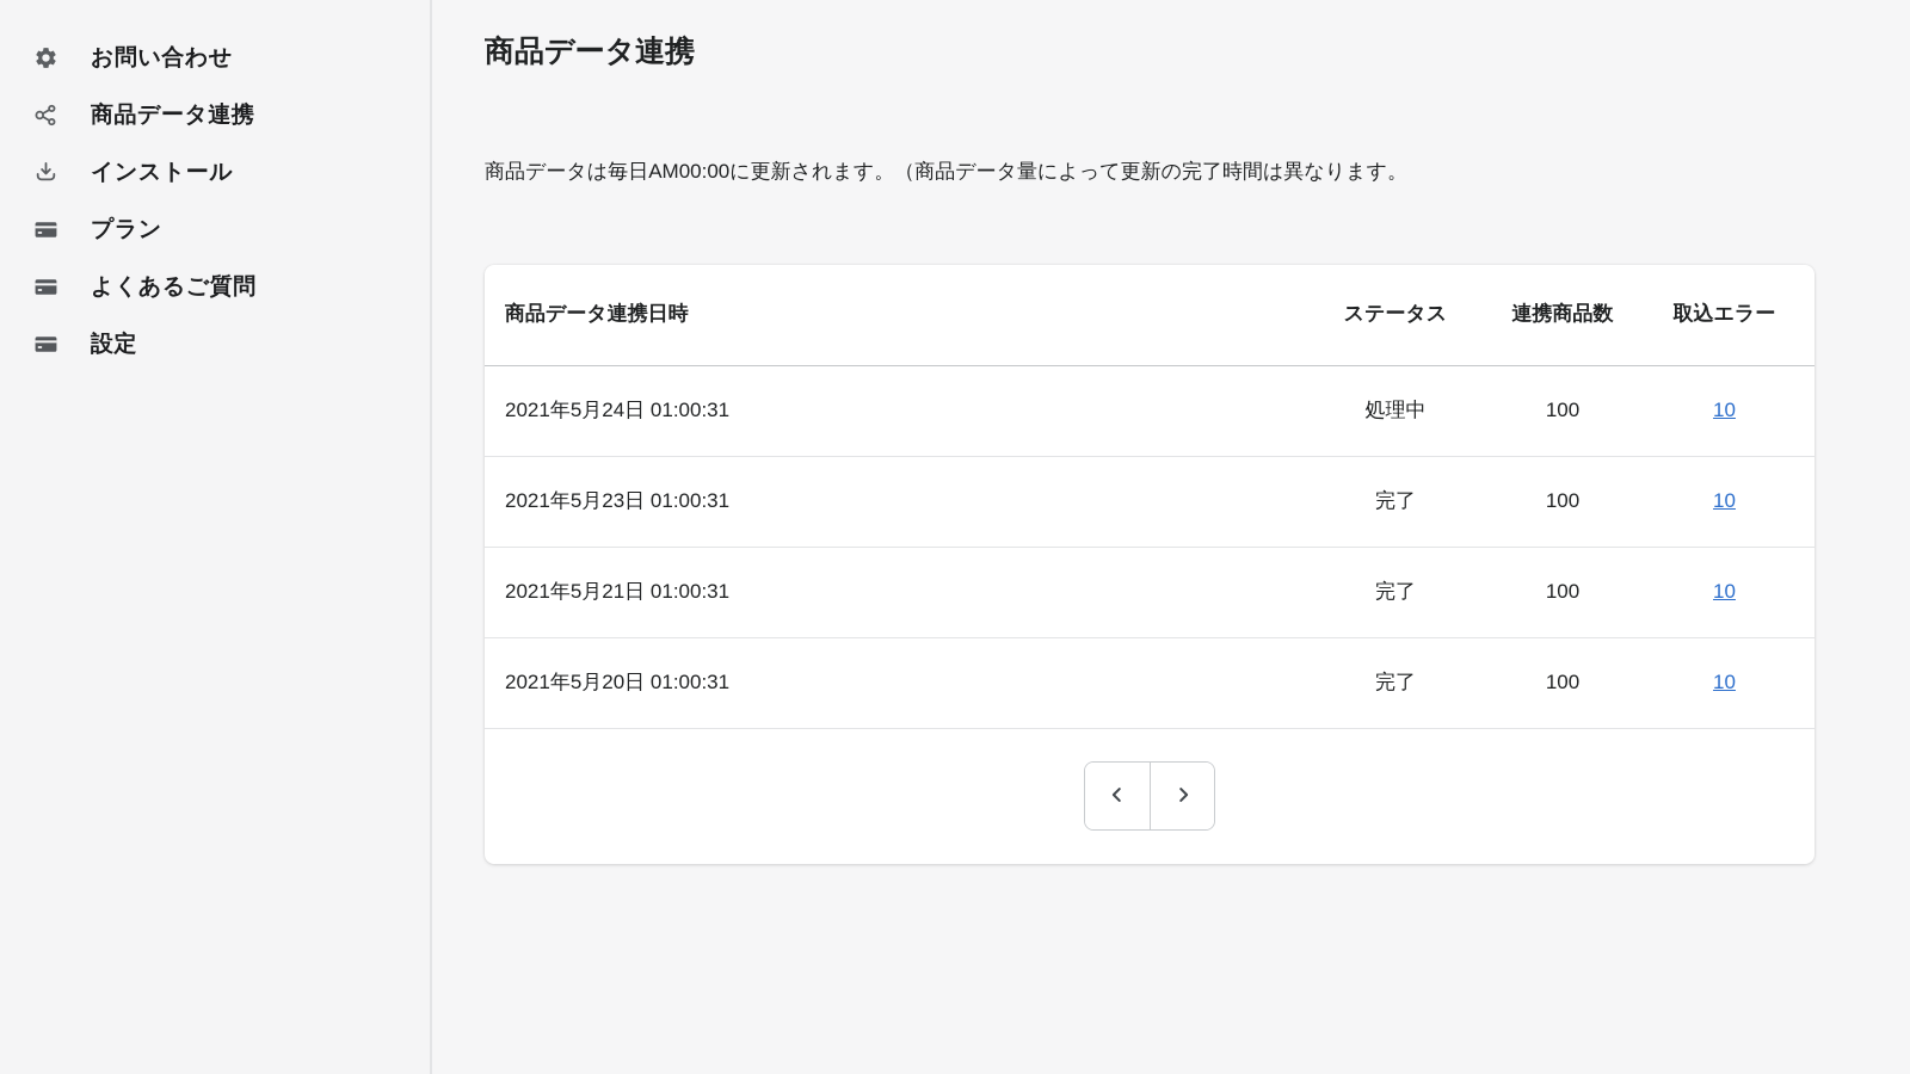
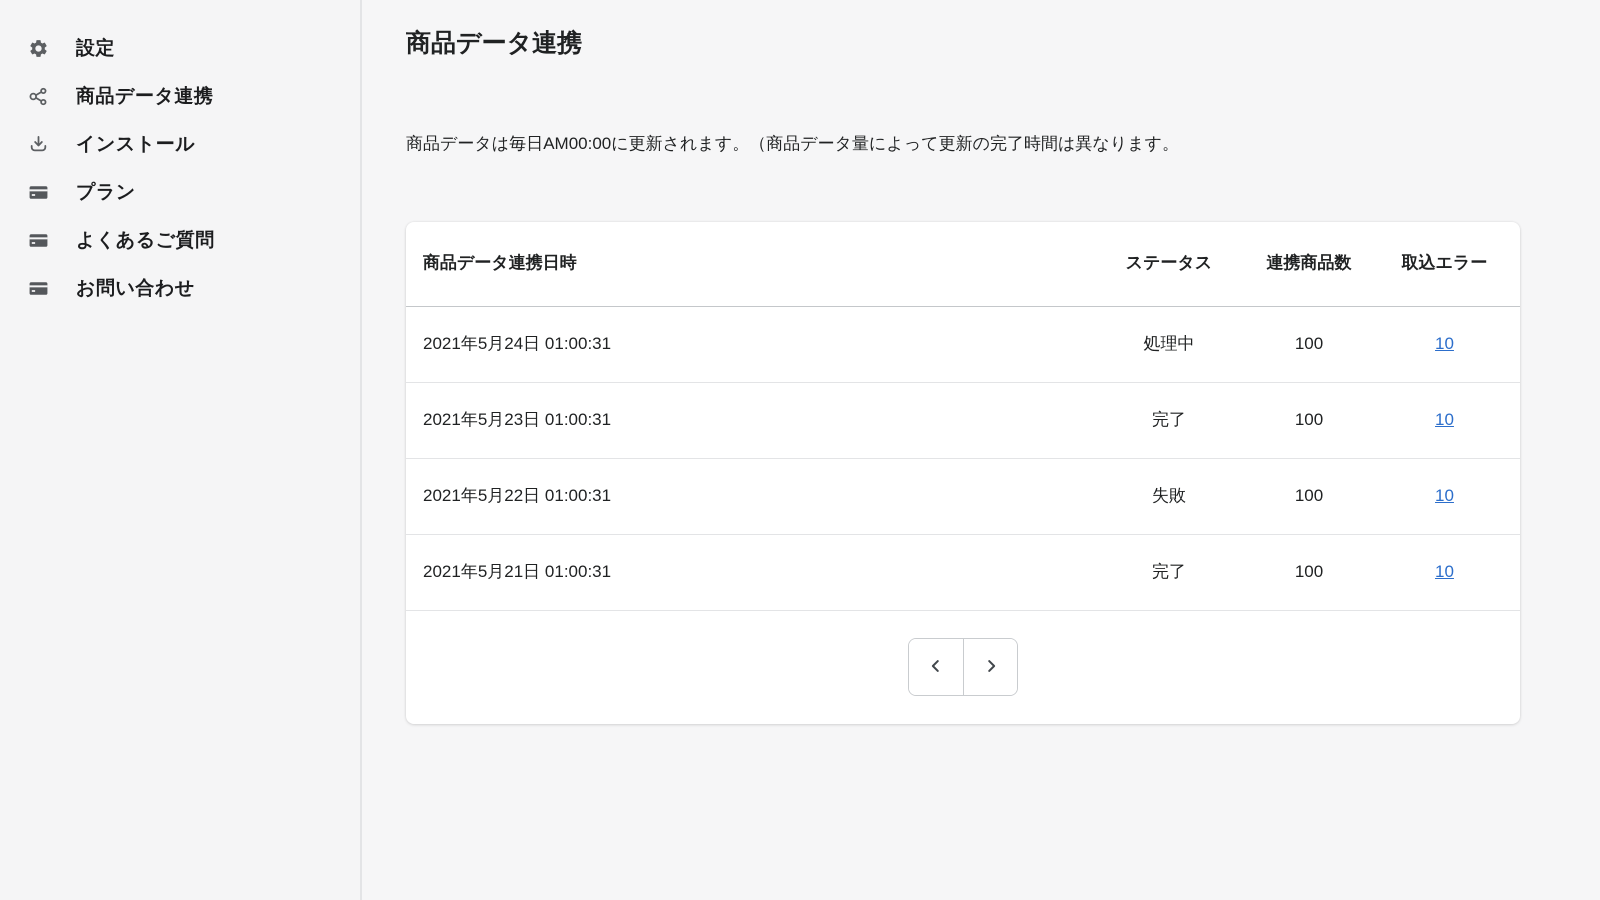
- お問い合わせ
+ 設定
  商品データ連携
  インストール
  プラン
  よくあるご質問
- 設定
+ お問い合わせ
  商品データ連携
  商品データは毎日AM00:00に更新されます。（商品データ量によって更新の完了時間は異なります。
  商品データ連携日時	ステータス	連携商品数	取込エラー
  2021年5月24日 01:00:31	処理中	100	10
  2021年5月23日 01:00:31	完了	100	10
+ 2021年5月22日 01:00:31	失敗	100	10
  2021年5月21日 01:00:31	完了	100	10
- 2021年5月20日 01:00:31	完了	100	10
